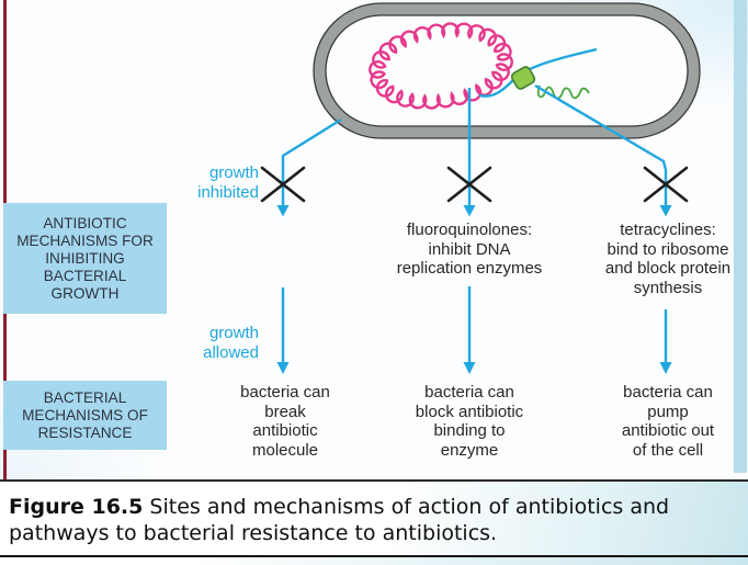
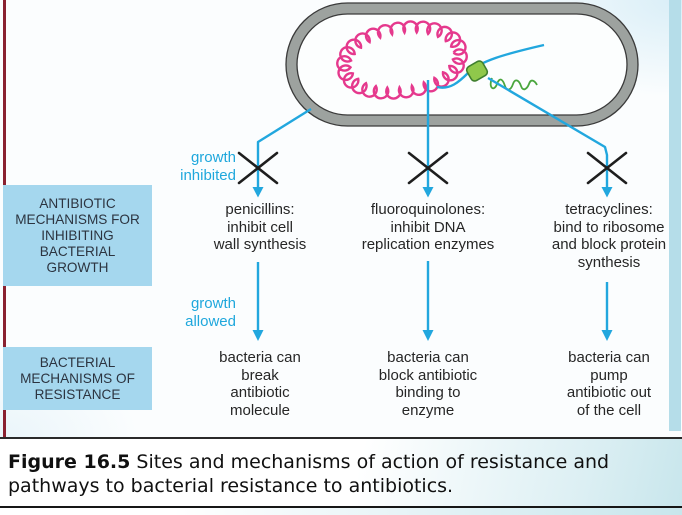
  growth
  inhibited
  growth
  allowed
  ANTIBIOTIC
  MECHANISMS FOR
  INHIBITING
  BACTERIAL
  GROWTH
  BACTERIAL
  MECHANISMS OF
  RESISTANCE
+ penicillins:
+ inhibit cell
+ wall synthesis
  fluoroquinolones:
  inhibit DNA
  replication enzymes
  tetracyclines:
  bind to ribosome
  and block protein
  synthesis
  bacteria can
  break
  antibiotic
  molecule
  bacteria can
  block antibiotic
  binding to
  enzyme
  bacteria can
  pump
  antibiotic out
  of the cell
- Figure 16.5 Sites and mechanisms of action of antibiotics and pathways to bacterial resistance to antibiotics.
+ Figure 16.5 Sites and mechanisms of action of resistance and pathways to bacterial resistance to antibiotics.
